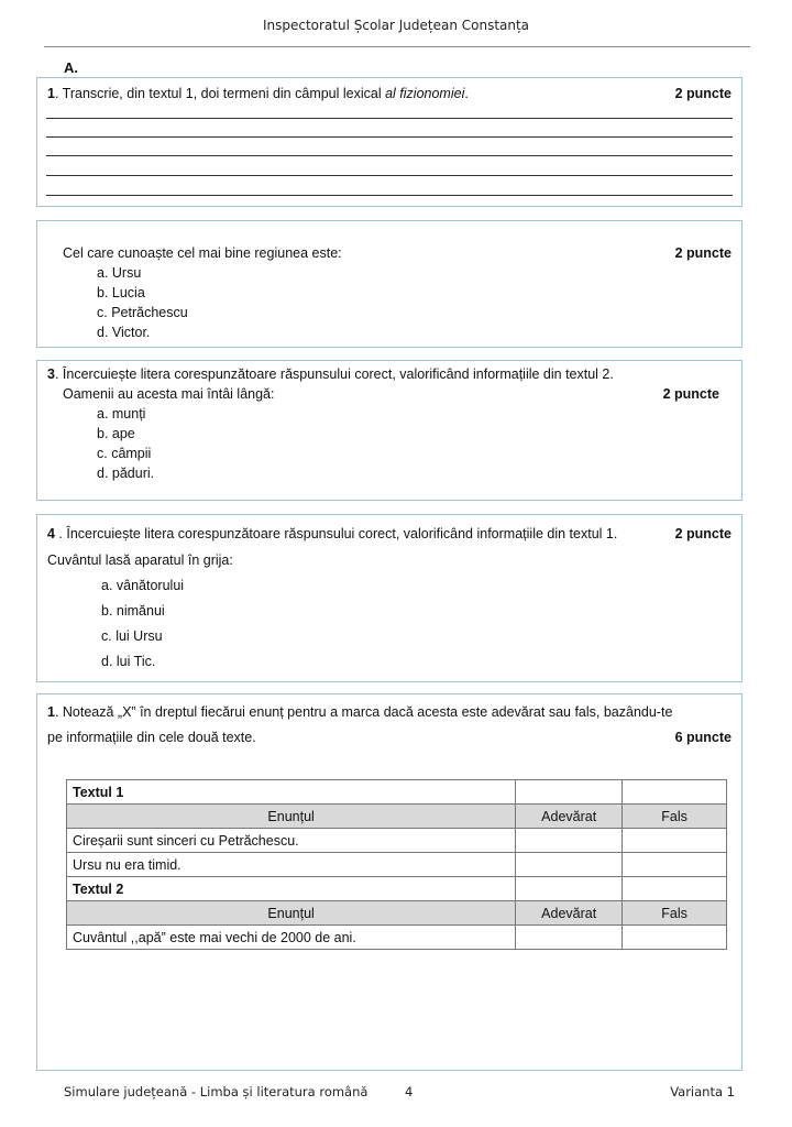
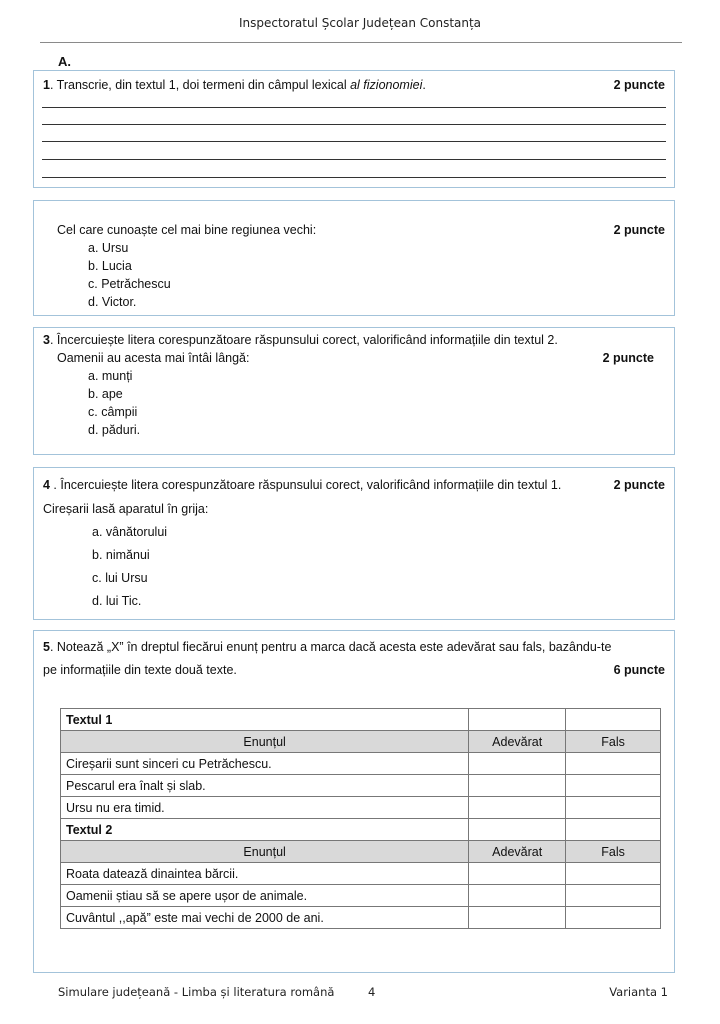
  Inspectoratul Școlar Județean Constanța
  A.
  1. Transcrie, din textul 1, doi termeni din câmpul lexical al fizionomiei.
  2 puncte
- Cel care cunoaște cel mai bine regiunea este:
+ Cel care cunoaște cel mai bine regiunea vechi:
  2 puncte
  a. Ursu
  b. Lucia
  c. Petrăchescu
  d. Victor.
  3. Încercuiește litera corespunzătoare răspunsului corect, valorificând informațiile din textul 2.
  Oamenii au acesta mai întâi lângă:
  2 puncte
  a. munți
  b. ape
  c. câmpii
  d. păduri.
  4 . Încercuiește litera corespunzătoare răspunsului corect, valorificând informațiile din textul 1.
  2 puncte
- Cuvântul lasă aparatul în grija:
+ Cireșarii lasă aparatul în grija:
  a. vânătorului
  b. nimănui
  c. lui Ursu
  d. lui Tic.
- 1. Notează „X” în dreptul fiecărui enunț pentru a marca dacă acesta este adevărat sau fals, bazându-te
+ 5. Notează „X” în dreptul fiecărui enunț pentru a marca dacă acesta este adevărat sau fals, bazându-te
- pe informațiile din cele două texte.
+ pe informațiile din texte două texte.
  6 puncte
  Textul 1
  Enunțul	Adevărat	Fals
  Cireșarii sunt sinceri cu Petrăchescu.
+ Pescarul era înalt și slab.
  Ursu nu era timid.
  Textul 2
  Enunțul	Adevărat	Fals
+ Roata datează dinaintea bărcii.
+ Oamenii știau să se apere ușor de animale.
  Cuvântul ,,apă” este mai vechi de 2000 de ani.
  Simulare județeană - Limba și literatura română
  4
  Varianta 1
